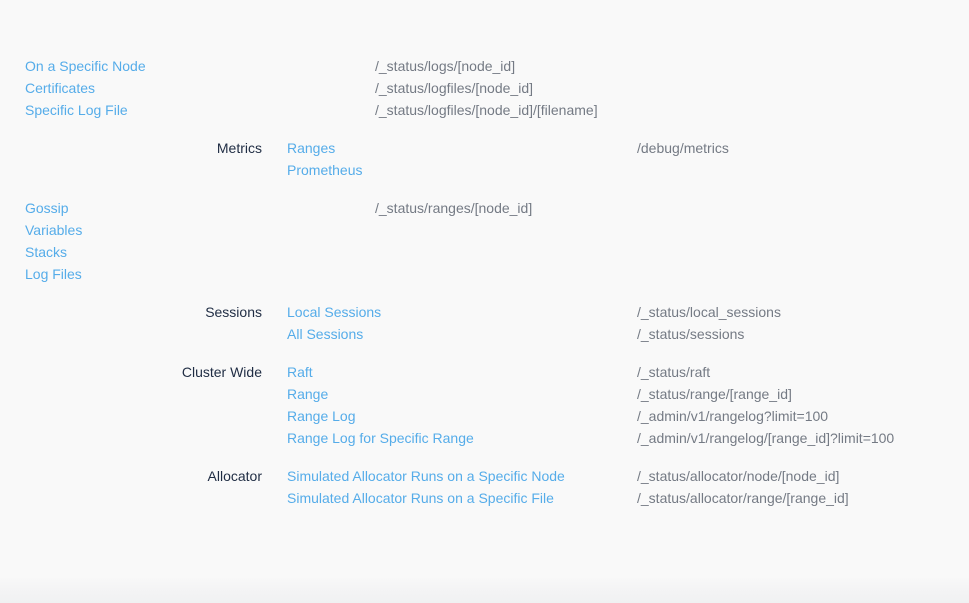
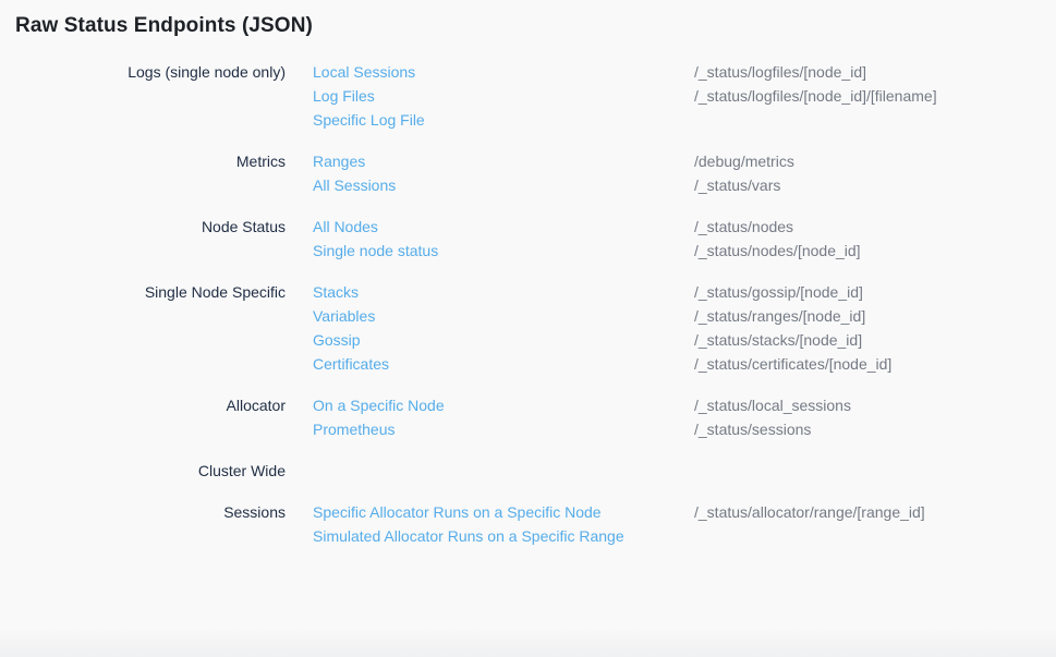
+ Raw Status Endpoints (JSON)
+ Logs (single node only)
- On a Specific Node
+ Local Sessions
- Certificates
+ Log Files
  Specific Log File
- /_status/logs/[node_id]
  /_status/logfiles/[node_id]
  /_status/logfiles/[node_id]/[filename]
  Metrics
  Ranges
- Prometheus
+ All Sessions
  /debug/metrics
+ /_status/vars
+ Node Status
+ All Nodes
+ Single node status
+ /_status/nodes
+ /_status/nodes/[node_id]
+ Single Node Specific
- Gossip
+ Stacks
  Variables
- Stacks
+ Gossip
- Log Files
+ Certificates
+ /_status/gossip/[node_id]
  /_status/ranges/[node_id]
+ /_status/stacks/[node_id]
+ /_status/certificates/[node_id]
- Sessions
+ Allocator
- Local Sessions
+ On a Specific Node
- All Sessions
+ Prometheus
  /_status/local_sessions
  /_status/sessions
  Cluster Wide
- Raft
- Range
- Range Log
- Range Log for Specific Range
- /_status/raft
- /_status/range/[range_id]
- /_admin/v1/rangelog?limit=100
- /_admin/v1/rangelog/[range_id]?limit=100
- Allocator
+ Sessions
- Simulated Allocator Runs on a Specific Node
+ Specific Allocator Runs on a Specific Node
- Simulated Allocator Runs on a Specific File
+ Simulated Allocator Runs on a Specific Range
- /_status/allocator/node/[node_id]
  /_status/allocator/range/[range_id]
